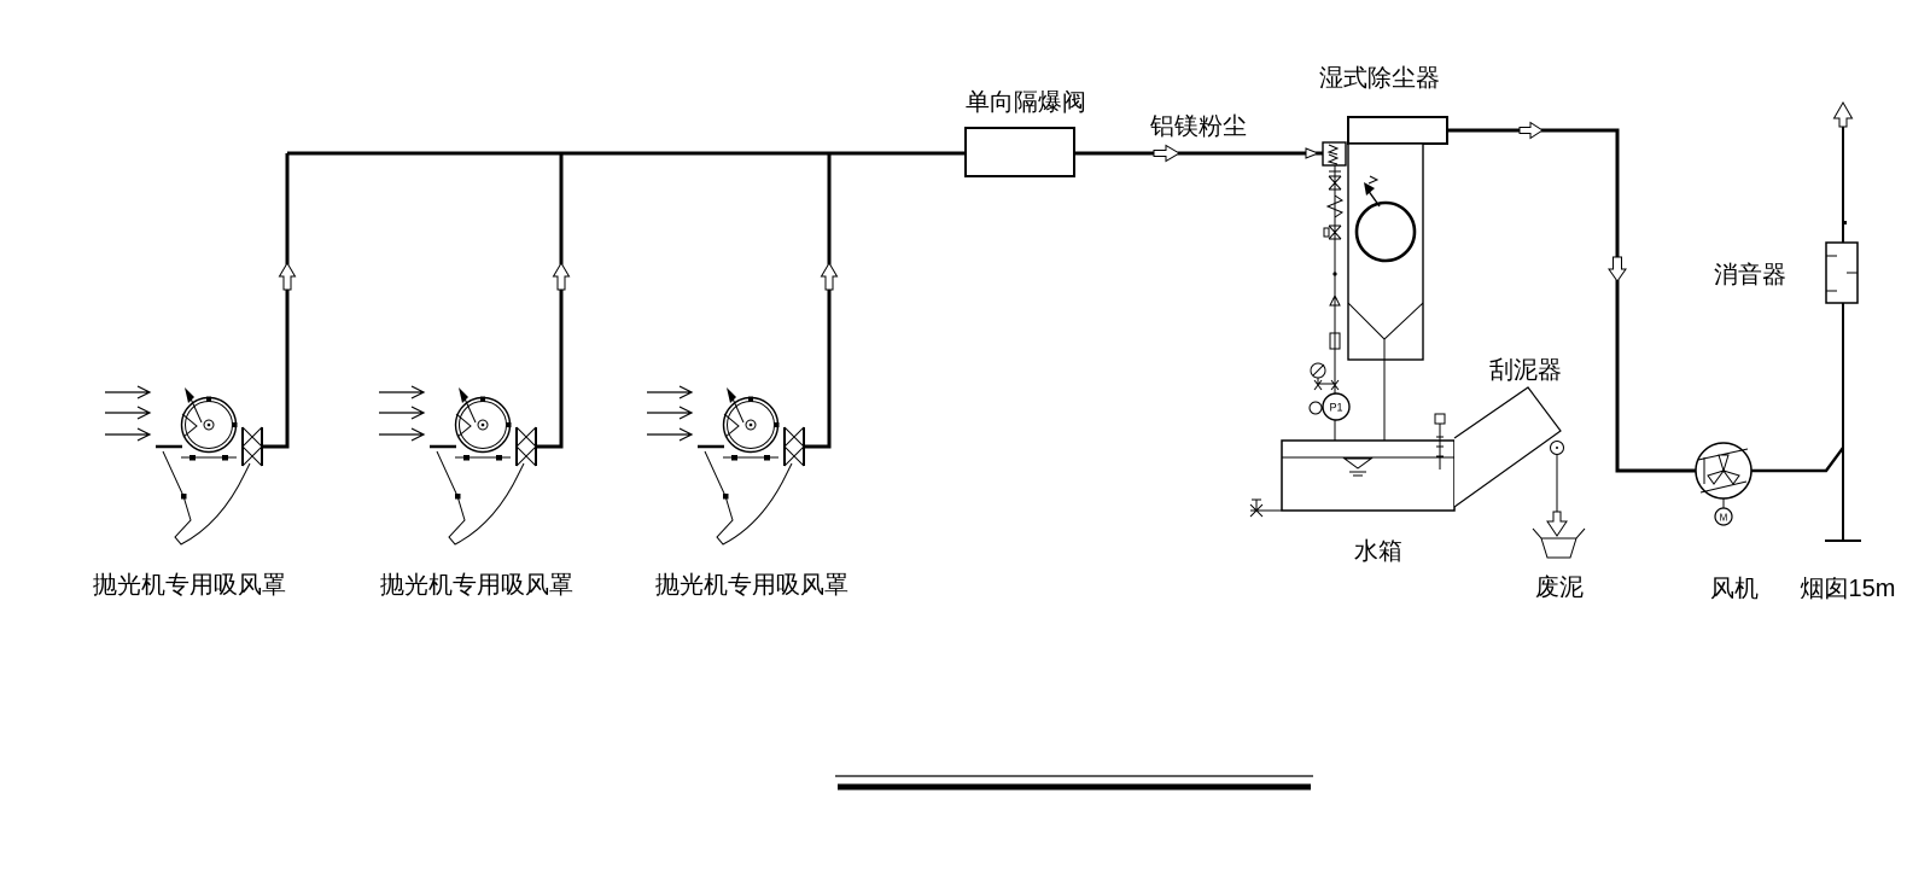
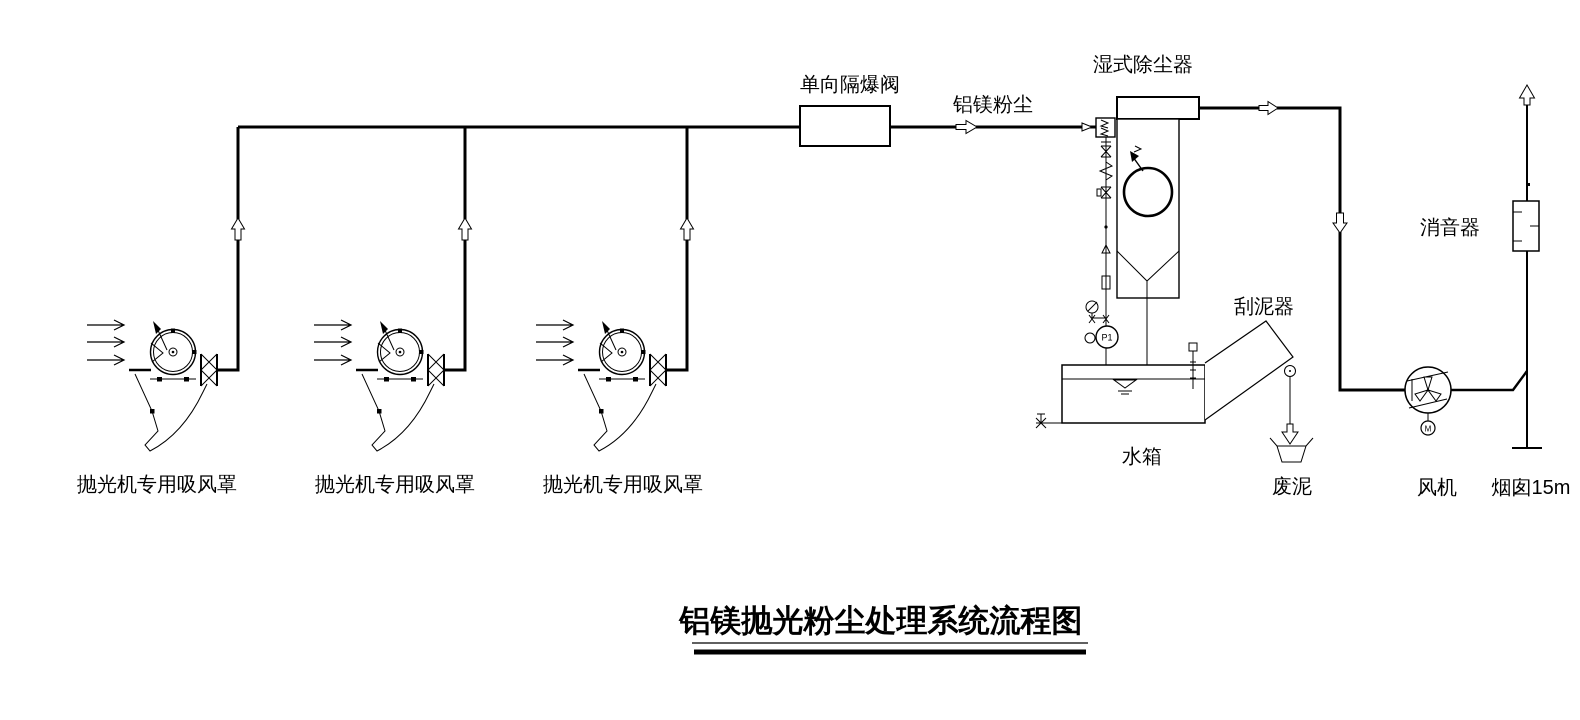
  P1
  M
  抛光机专用吸风罩
  抛光机专用吸风罩
  抛光机专用吸风罩
  单向隔爆阀
  铝镁粉尘
  湿式除尘器
  刮泥器
  水箱
  废泥
  风机
  烟囱15m
  消音器
+ 铝镁抛光粉尘处理系统流程图
